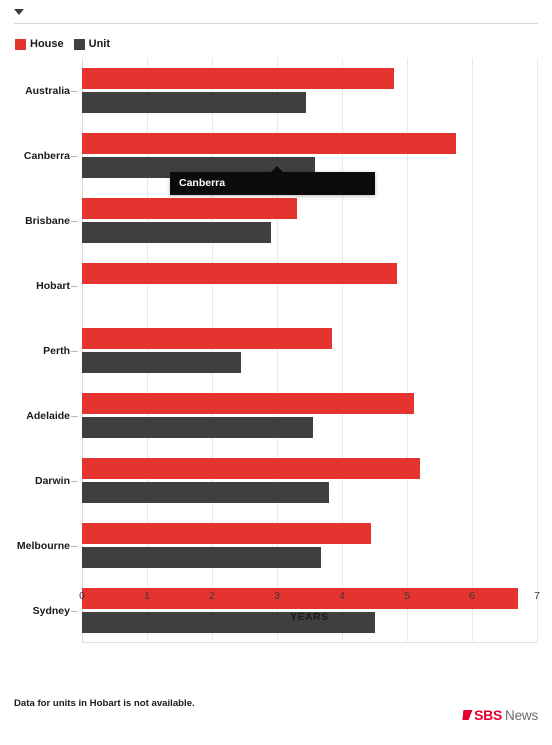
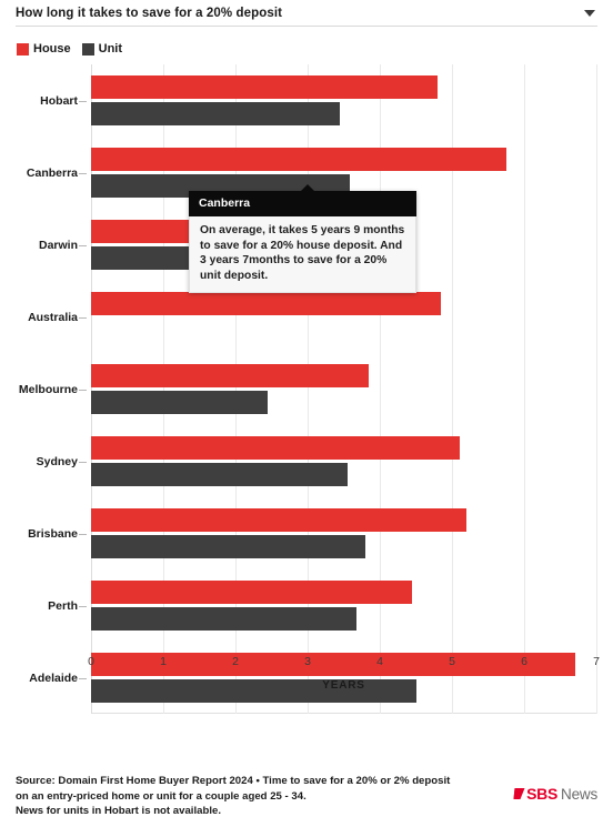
+ How long it takes to save for a 20% deposit
  House
  Unit
- Australia
+ Hobart
  Canberra
- Brisbane
+ Darwin
- Hobart
+ Australia
- Perth
+ Melbourne
- Adelaide
+ Sydney
- Darwin
+ Brisbane
- Melbourne
+ Perth
- Sydney
+ Adelaide
  0
  1
  2
  3
  4
  5
  6
  7
  YEARS
  Canberra
+ On average, it takes 5 years 9 months to save for a 20% house deposit. And 3 years 7months to save for a 20% unit deposit.
+ Source: Domain First Home Buyer Report 2024 • Time to save for a 20% or 2% deposit
+ on an entry-priced home or unit for a couple aged 25 - 34.
- Data for units in Hobart is not available.
+ News for units in Hobart is not available.
  SBS
  News
